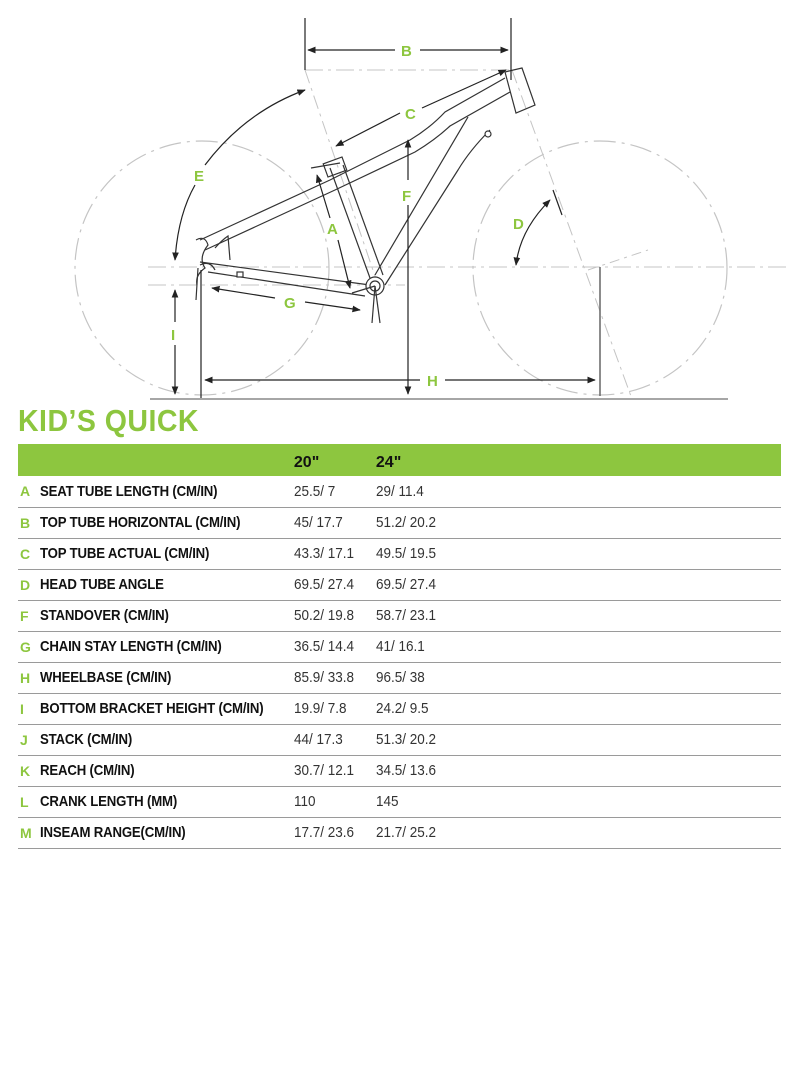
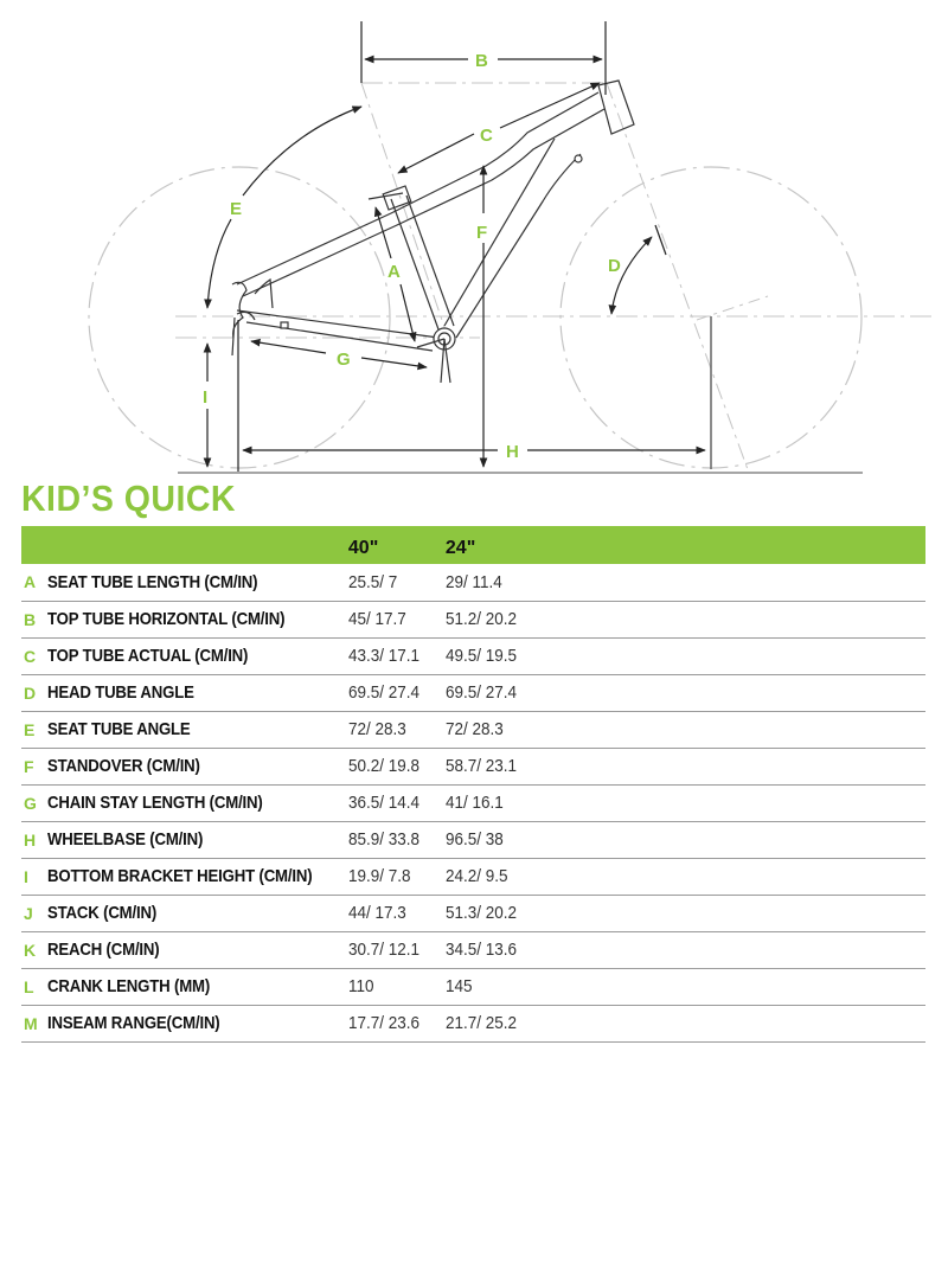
  B
  C
  E
  F
  A
  D
  G
  I
  H
  KID’S QUICK
- 		20"	24"
+ 		40"	24"
  A	SEAT TUBE LENGTH (CM/IN)	25.5/ 7	29/ 11.4
  B	TOP TUBE HORIZONTAL (CM/IN)	45/ 17.7	51.2/ 20.2
  C	TOP TUBE ACTUAL (CM/IN)	43.3/ 17.1	49.5/ 19.5
  D	HEAD TUBE ANGLE	69.5/ 27.4	69.5/ 27.4
+ E	SEAT TUBE ANGLE	72/ 28.3	72/ 28.3
  F	STANDOVER (CM/IN)	50.2/ 19.8	58.7/ 23.1
  G	CHAIN STAY LENGTH (CM/IN)	36.5/ 14.4	41/ 16.1
  H	WHEELBASE (CM/IN)	85.9/ 33.8	96.5/ 38
  I	BOTTOM BRACKET HEIGHT (CM/IN)	19.9/ 7.8	24.2/ 9.5
  J	STACK (CM/IN)	44/ 17.3	51.3/ 20.2
  K	REACH (CM/IN)	30.7/ 12.1	34.5/ 13.6
  L	CRANK LENGTH (MM)	110	145
  M	INSEAM RANGE(CM/IN)	17.7/ 23.6	21.7/ 25.2
